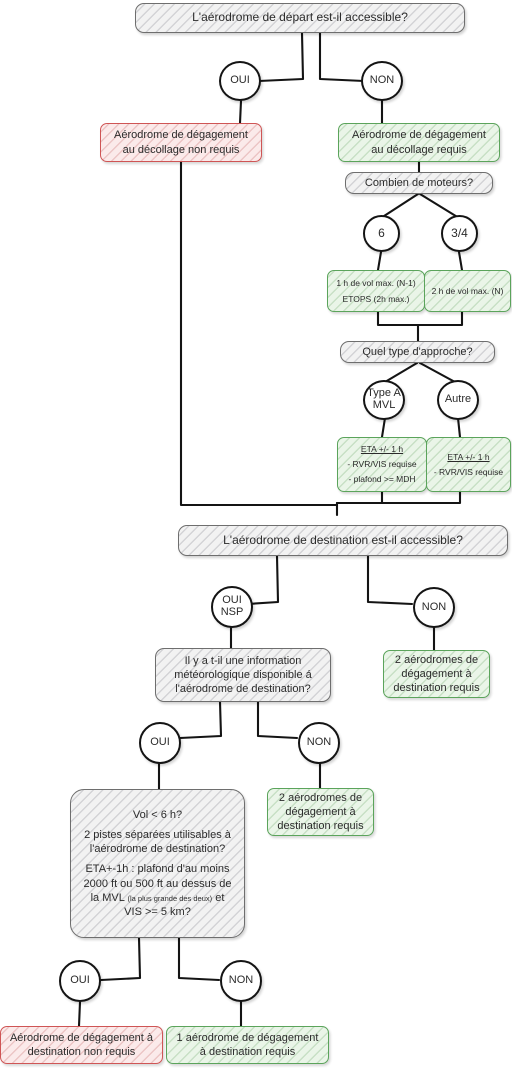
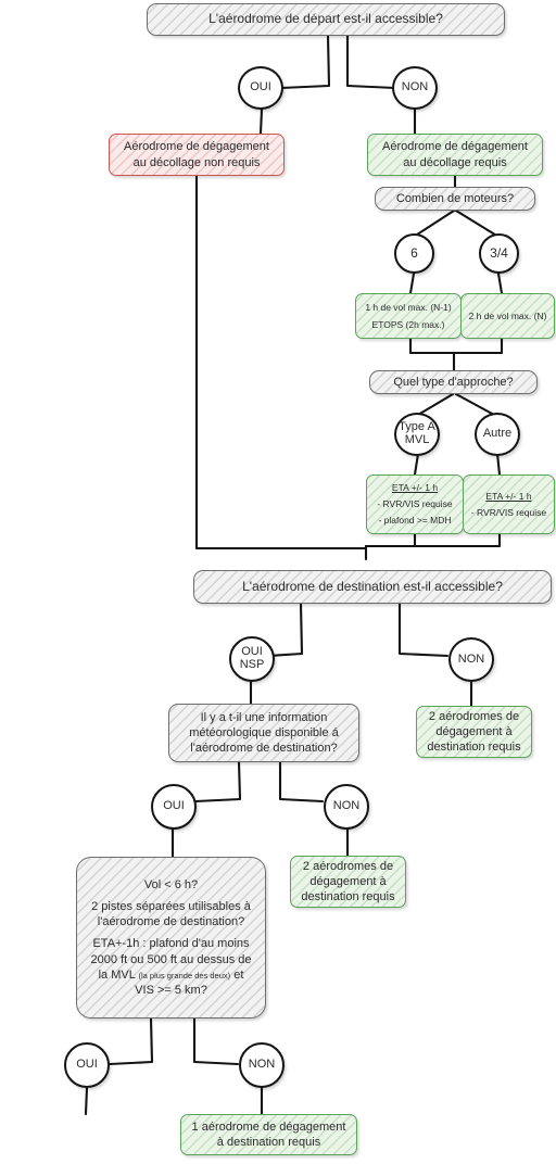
  L'aérodrome de départ est-il accessible?
  OUI
  NON
  Aérodrome de dégagement
  au décollage non requis
  Aérodrome de dégagement
  au décollage requis
  Combien de moteurs?
  6
  3/4
  1 h de vol max. (N-1)
  ETOPS (2h max.)
  2 h de vol max. (N)
  Quel type d'approche?
  Type A
  MVL
  Autre
  ETA +/- 1 h
  - RVR/VIS requise
  - plafond >= MDH
  ETA +/- 1 h
  - RVR/VIS requise
  L'aérodrome de destination est-il accessible?
  OUI
  NSP
  NON
  2 aérodromes de
  dégagement à
  destination requis
  Il y a t-il une information
  météorologique disponible á
  l'aérodrome de destination?
  OUI
  NON
  2 aérodromes de
  dégagement à
  destination requis
  Vol < 6 h?
  2 pistes séparées utilisables à
  l'aérodrome de destination?
  ETA+-1h : plafond d'au moins
  2000 ft ou 500 ft au dessus de
  la MVL (la plus grande des deux) et
  VIS >= 5 km?
  OUI
  NON
- Aérodrome de dégagement à
- destination non requis
  1 aérodrome de dégagement
  à destination requis
